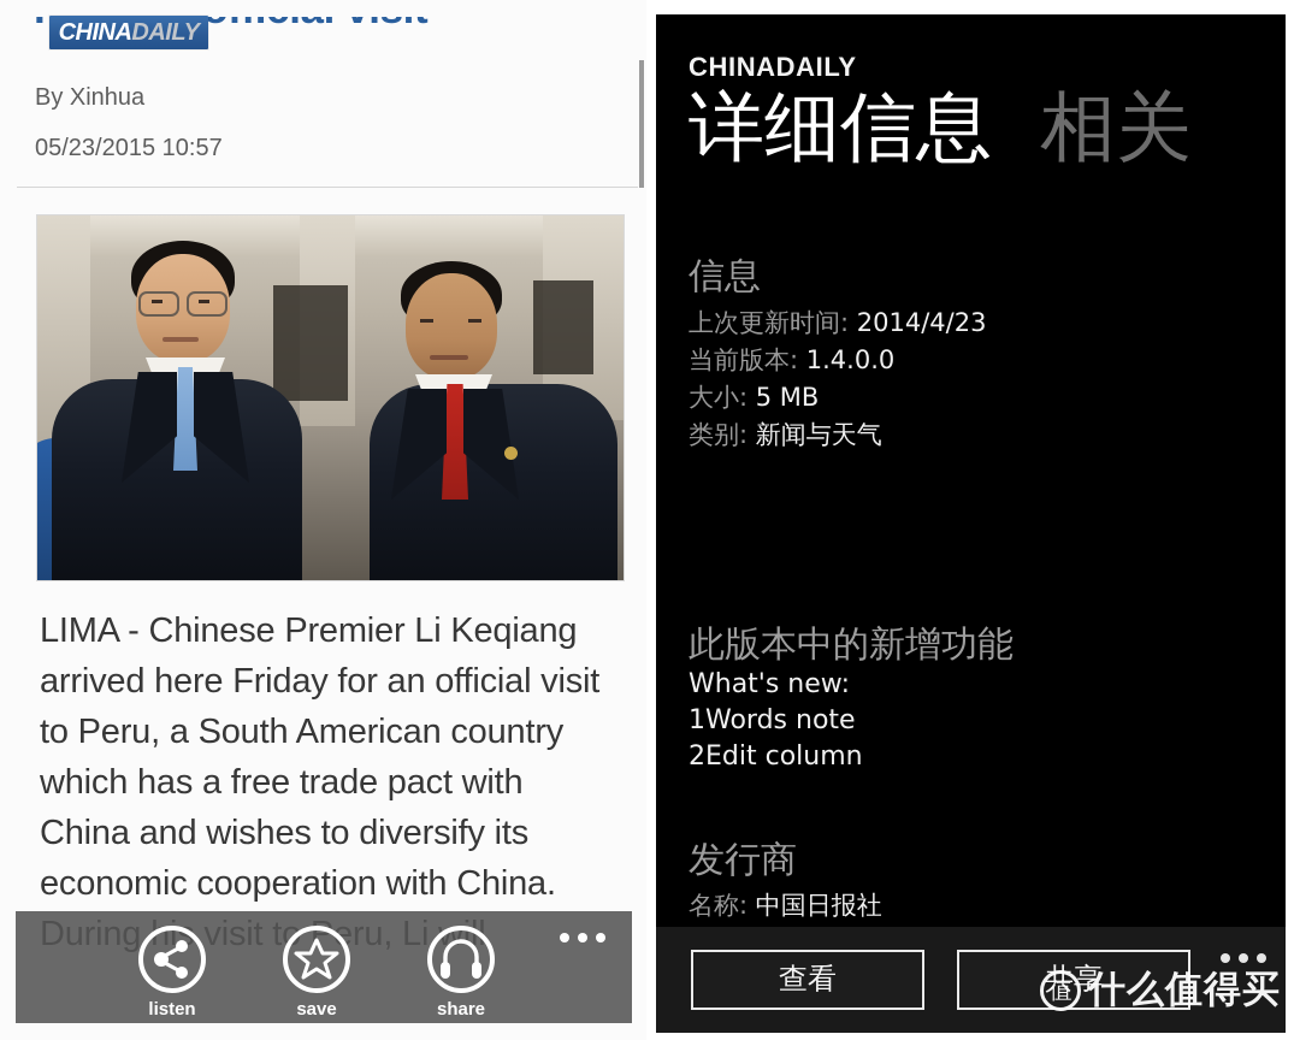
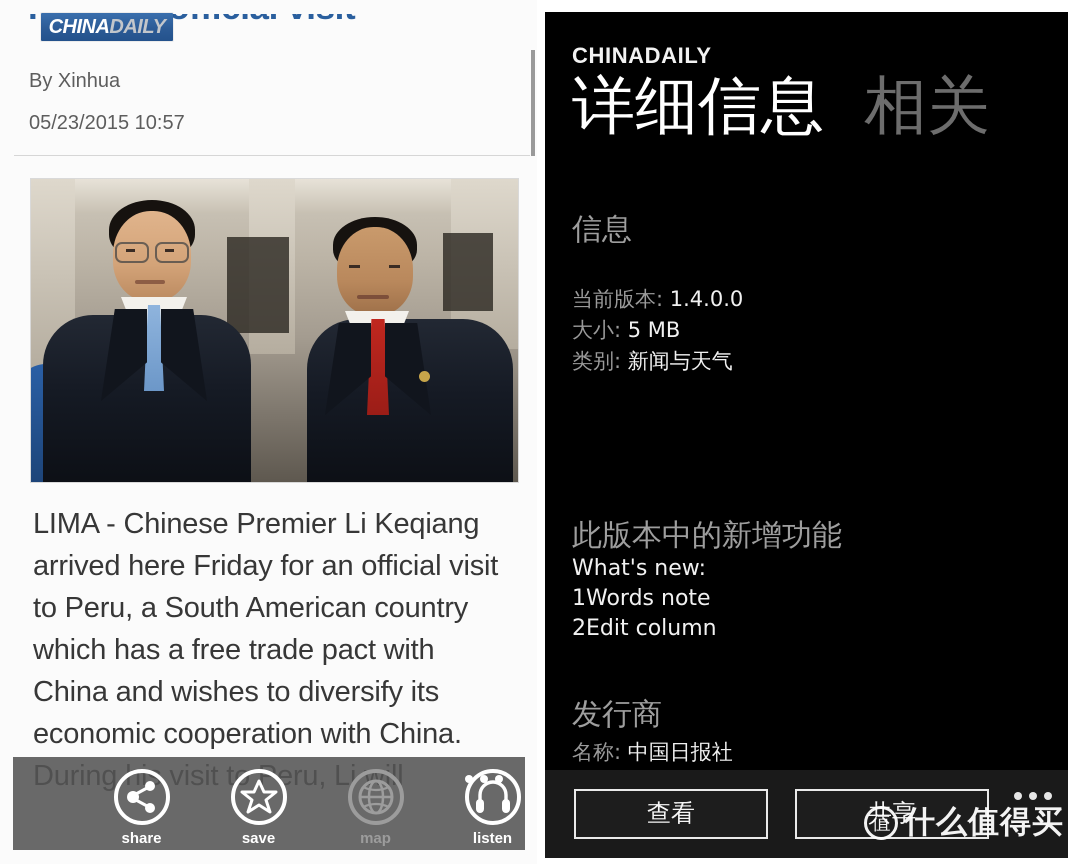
  CHINA
  DAILY
  By Xinhua
  05/23/2015 10:57
  LIMA - Chinese Premier Li Keqiang arrived here Friday for an official visit to Peru, a South American country which has a free trade pact with China and wishes to diversify its economic cooperation with China. During his visit to Peru, Li will
- listen
+ share
  save
+ map
- share
+ listen
  CHINADAILY
  详细信息
  相关
  信息
- 上次更新时间: 2014/4/23
  当前版本: 1.4.0.0
  大小: 5 MB
  类别: 新闻与天气
  此版本中的新增功能
  What's new:
  1Words note
  2Edit column
  发行商
  名称: 中国日报社
  查看
  共享
  值
  什么值得买
